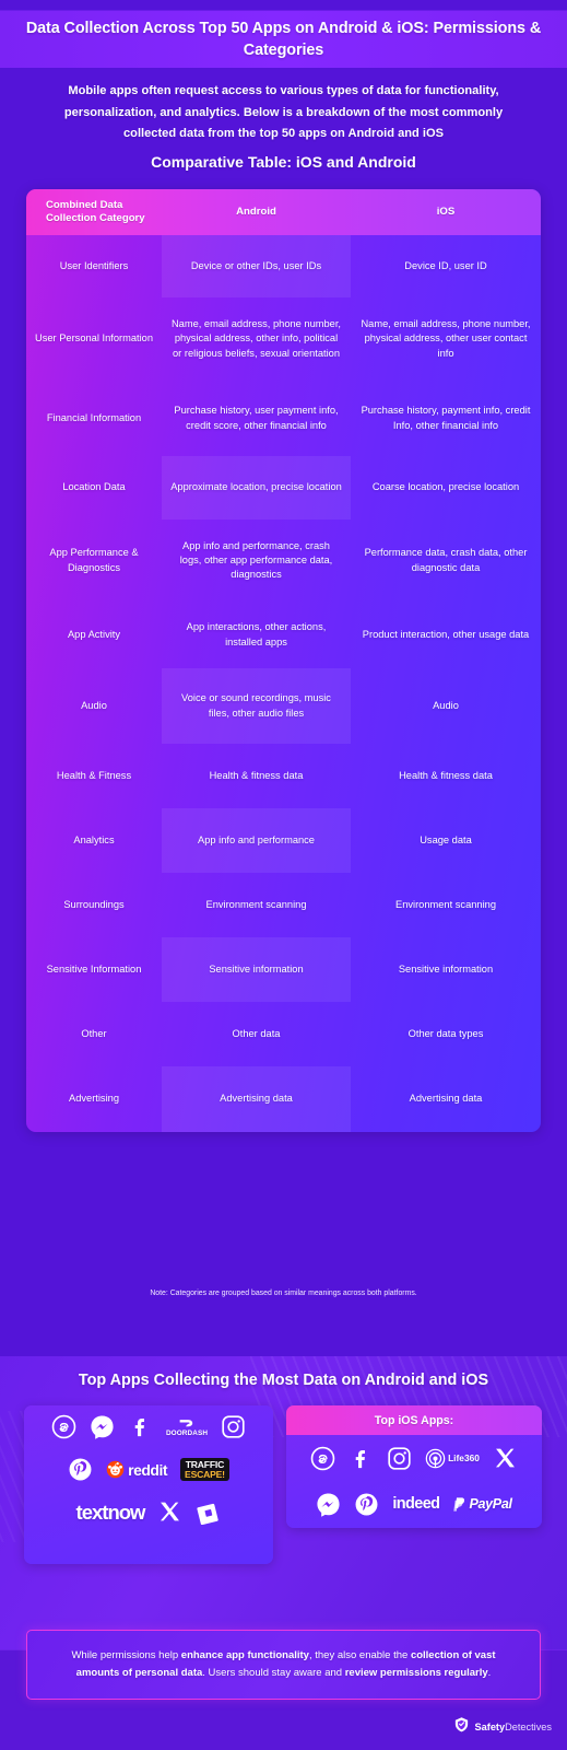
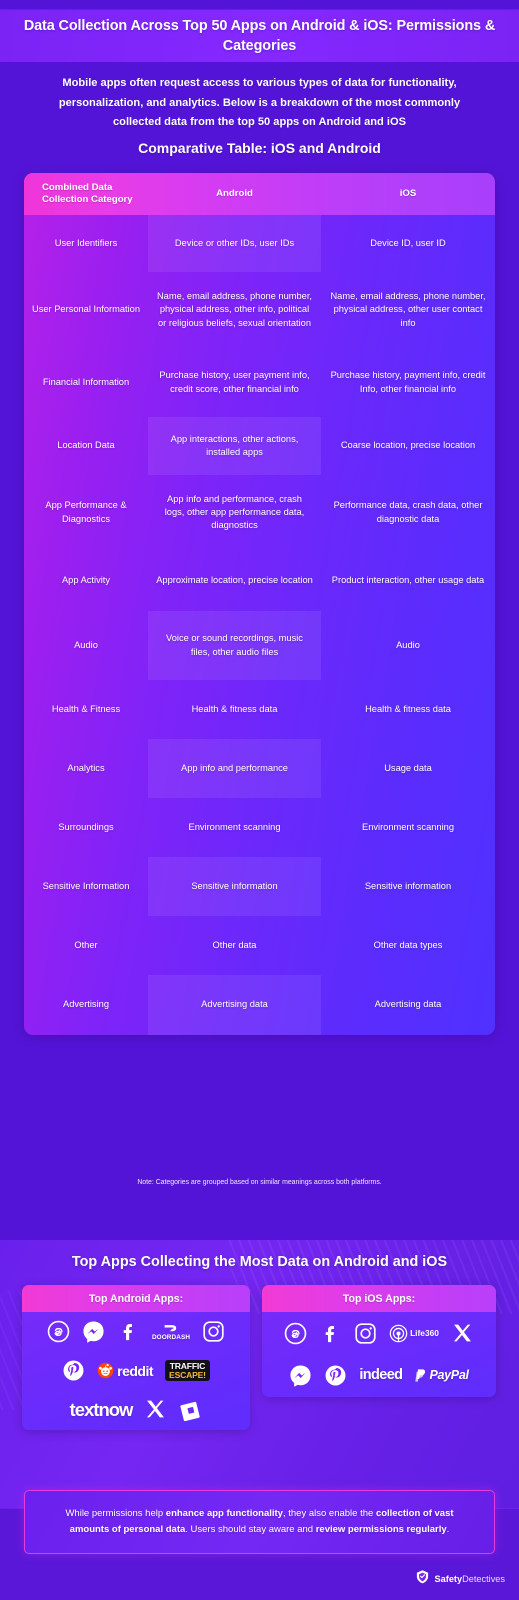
  Data Collection Across Top 50 Apps on Android & iOS: Permissions & Categories
  Mobile apps often request access to various types of data for functionality, personalization, and analytics. Below is a breakdown of the most commonly collected data from the top 50 apps on Android and iOS
  Comparative Table: iOS and Android
  Combined Data Collection Category
  Android
  iOS
  User Identifiers
  Device or other IDs, user IDs
  Device ID, user ID
  User Personal Information
  Name, email address, phone number, physical address, other info, political or religious beliefs, sexual orientation
  Name, email address, phone number, physical address, other user contact info
  Financial Information
  Purchase history, user payment info, credit score, other financial info
  Purchase history, payment info, credit Info, other financial info
  Location Data
- Approximate location, precise location
+ App interactions, other actions, installed apps
  Coarse location, precise location
  App Performance & Diagnostics
  App info and performance, crash logs, other app performance data, diagnostics
  Performance data, crash data, other diagnostic data
  App Activity
- App interactions, other actions, installed apps
+ Approximate location, precise location
  Product interaction, other usage data
  Audio
  Voice or sound recordings, music files, other audio files
  Audio
  Health & Fitness
  Health & fitness data
  Health & fitness data
  Analytics
  App info and performance
  Usage data
  Surroundings
  Environment scanning
  Environment scanning
  Sensitive Information
  Sensitive information
  Sensitive information
  Other
  Other data
  Other data types
  Advertising
  Advertising data
  Advertising data
  Top Apps Collecting the Most Data on Android and iOS
+ Top Android Apps:
  reddit
  TRAFFIC
  ESCAPE!
  textnow
  Top iOS Apps:
  Life360
  indeed
  PayPal
  While permissions help enhance app functionality, they also enable the collection of vast amounts of personal data. Users should stay aware and review permissions regularly.
  SafetyDetectives
